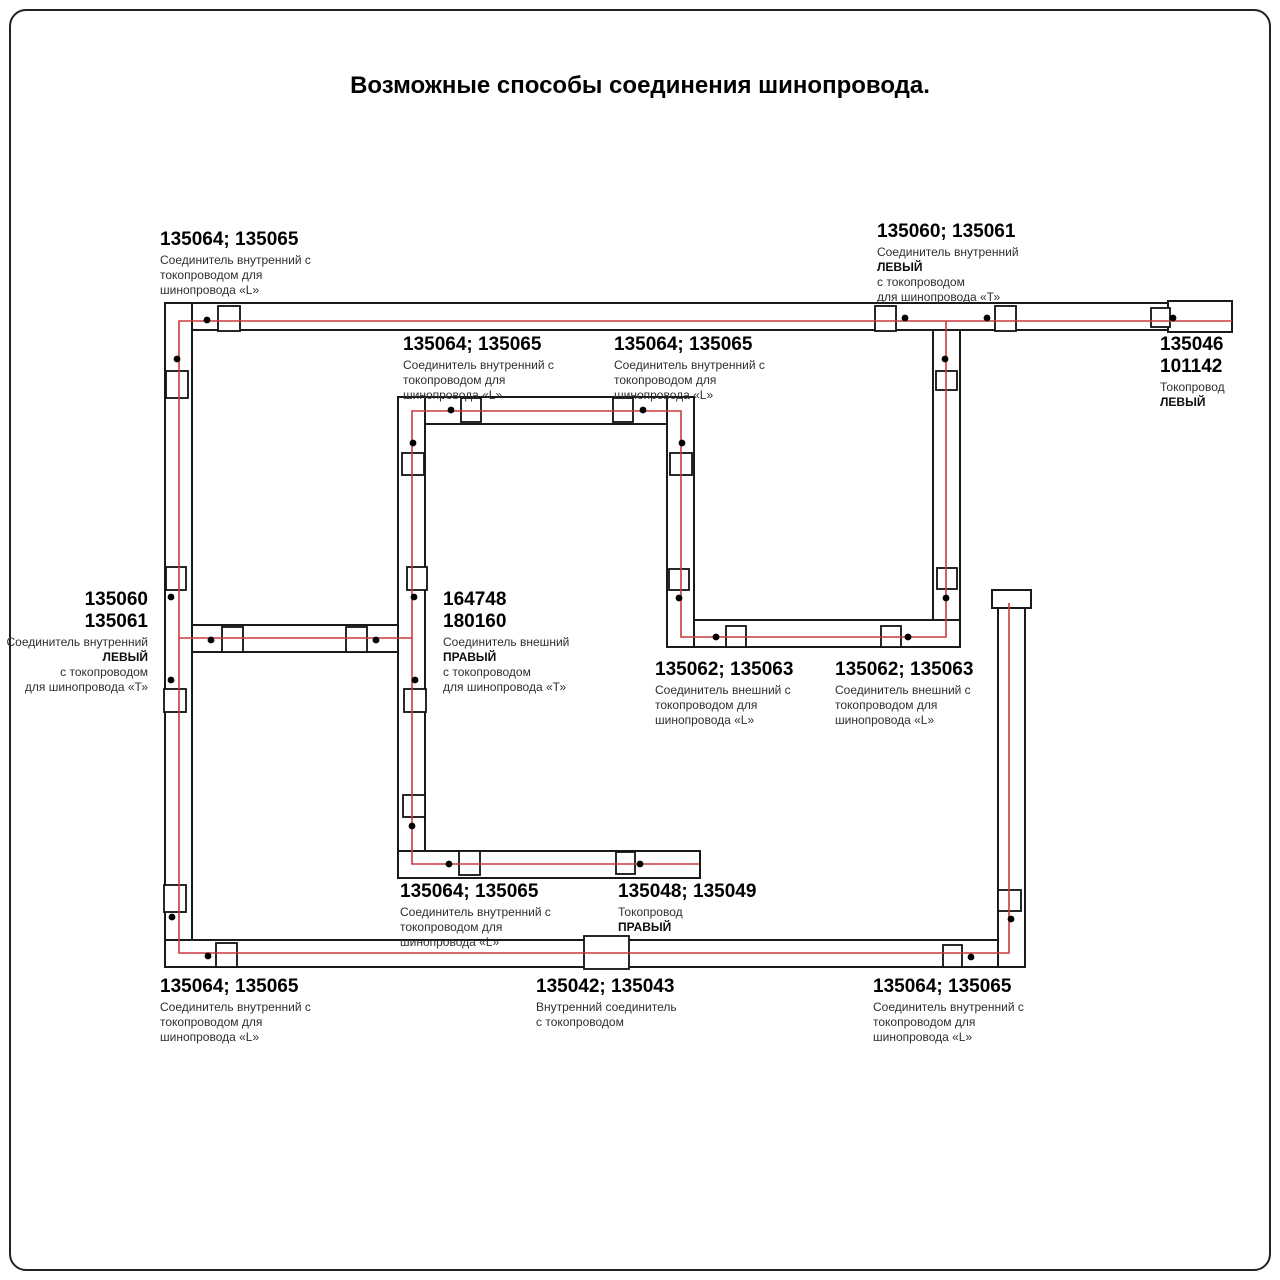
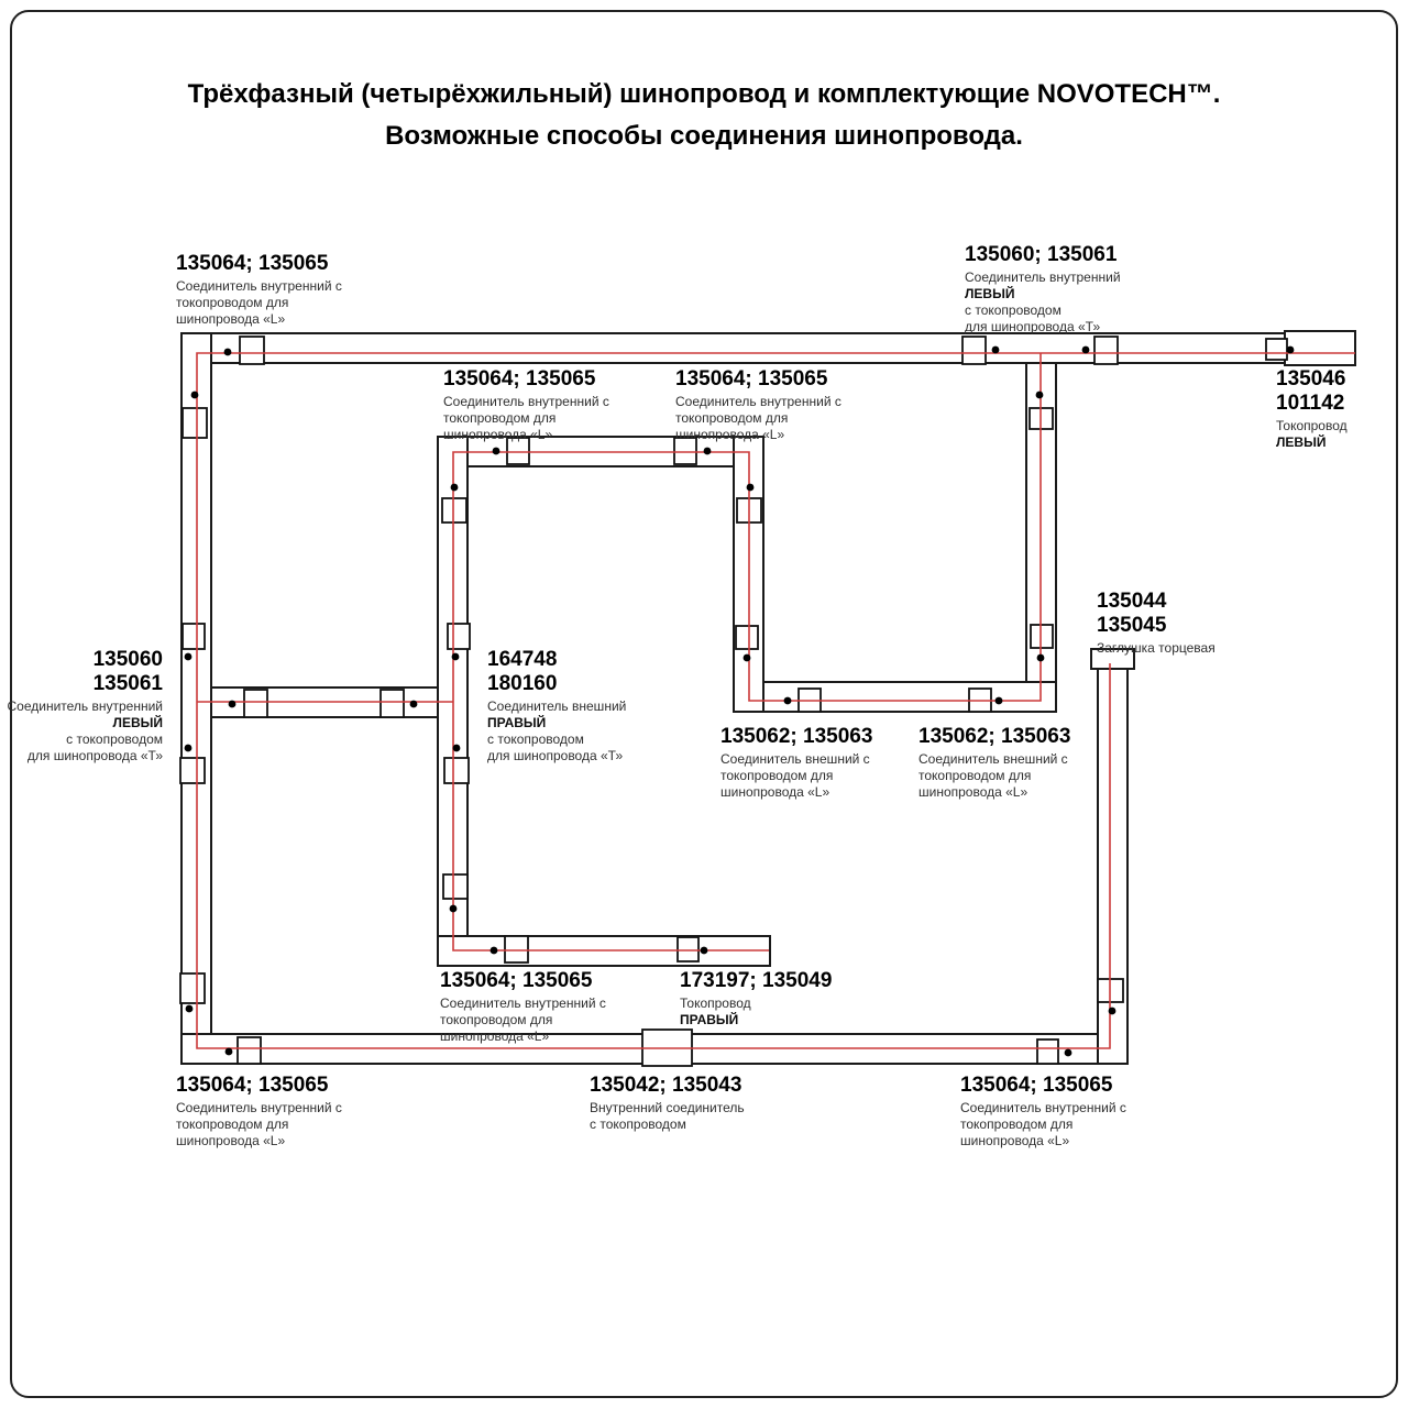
+ Трёхфазный (четырёхжильный) шинопровод и комплектующие NOVOTECH™.
  Возможные способы соединения шинопровода.
  135064; 135065
  Соединитель внутренний с
  токопроводом для
  шинопровода «L»
  135060; 135061
  Соединитель внутренний
  ЛЕВЫЙ
  с токопроводом
  для шинопровода «Т»
  135046
  101142
  Токопровод
  ЛЕВЫЙ
  135064; 135065
  Соединитель внутренний с
  токопроводом для
  шинопровода «L»
  135064; 135065
  Соединитель внутренний с
  токопроводом для
  шинопровода «L»
  135060
  135061
  Соединитель внутренний
  ЛЕВЫЙ
  с токопроводом
  для шинопровода «Т»
  164748
  180160
  Соединитель внешний
  ПРАВЫЙ
  с токопроводом
  для шинопровода «Т»
+ 135044
+ 135045
+ Заглушка торцевая
  135062; 135063
  Соединитель внешний с
  токопроводом для
  шинопровода «L»
  135062; 135063
  Соединитель внешний с
  токопроводом для
  шинопровода «L»
  135064; 135065
  Соединитель внутренний с
  токопроводом для
  шинопровода «L»
- 135048; 135049
+ 173197; 135049
  Токопровод
  ПРАВЫЙ
  135064; 135065
  Соединитель внутренний с
  токопроводом для
  шинопровода «L»
  135042; 135043
  Внутренний соединитель
  с токопроводом
  135064; 135065
  Соединитель внутренний с
  токопроводом для
  шинопровода «L»
